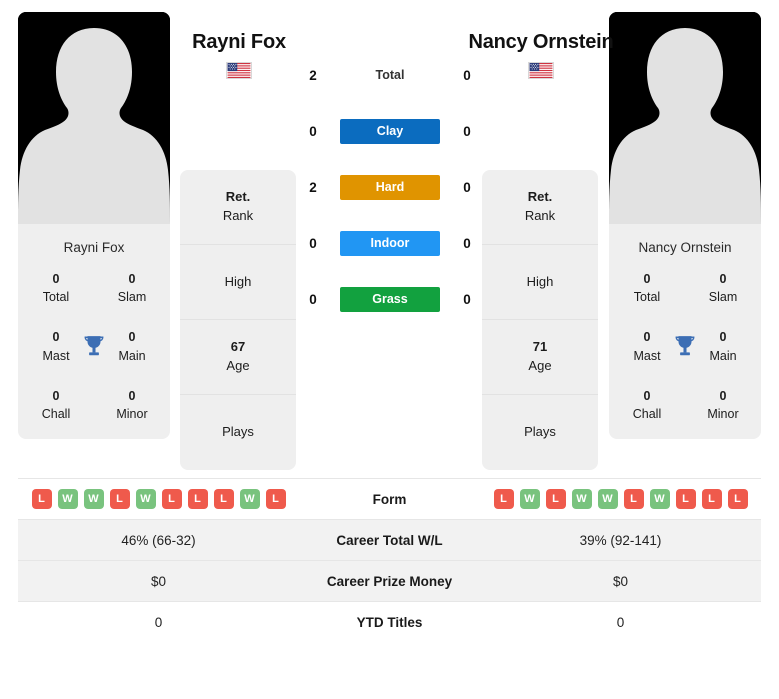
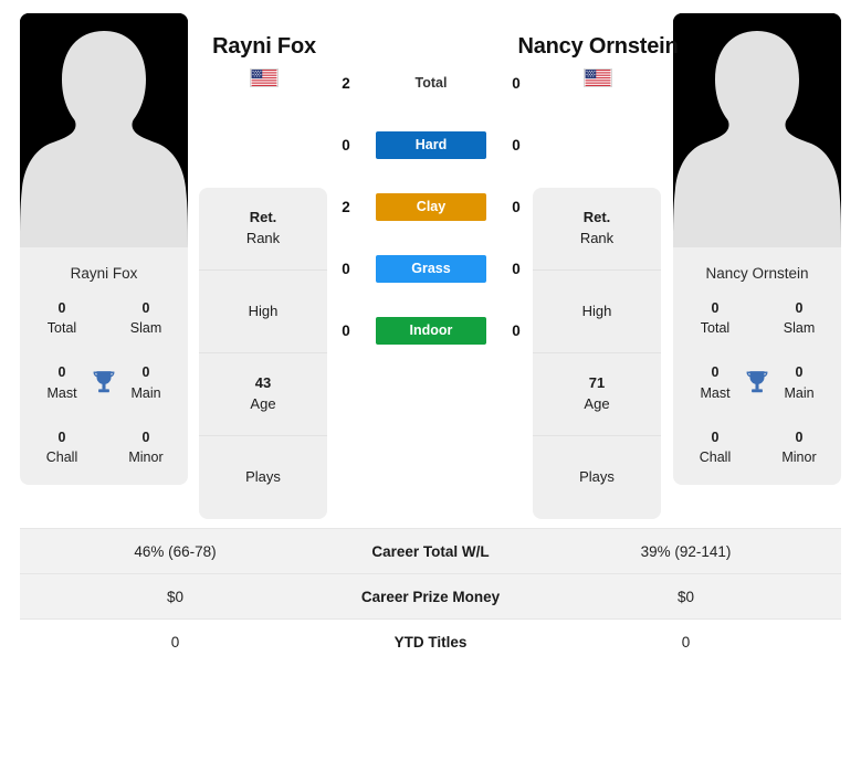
  Rayni Fox
  0
  Total
  0
  Slam
  0
  Mast
  0
  Main
  0
  Chall
  0
  Minor
  Nancy Ornstein
  0
  Total
  0
  Slam
  0
  Mast
  0
  Main
  0
  Chall
  0
  Minor
  Rayni Fox
  Nancy Ornstein
  2
  Total
  0
  0
- Clay
+ Hard
  0
  2
- Hard
+ Clay
  0
  0
- Indoor
+ Grass
  0
  0
- Grass
+ Indoor
  0
  Ret.
  Rank
  High
- 67
+ 43
  Age
  Plays
  Ret.
  Rank
  High
  71
  Age
  Plays
- L W W L W L L L W L	Form	L W L W W L W L L L
- 46% (66-32)	Career Total W/L	39% (92-141)
+ 46% (66-78)	Career Total W/L	39% (92-141)
  $0	Career Prize Money	$0
  0	YTD Titles	0
